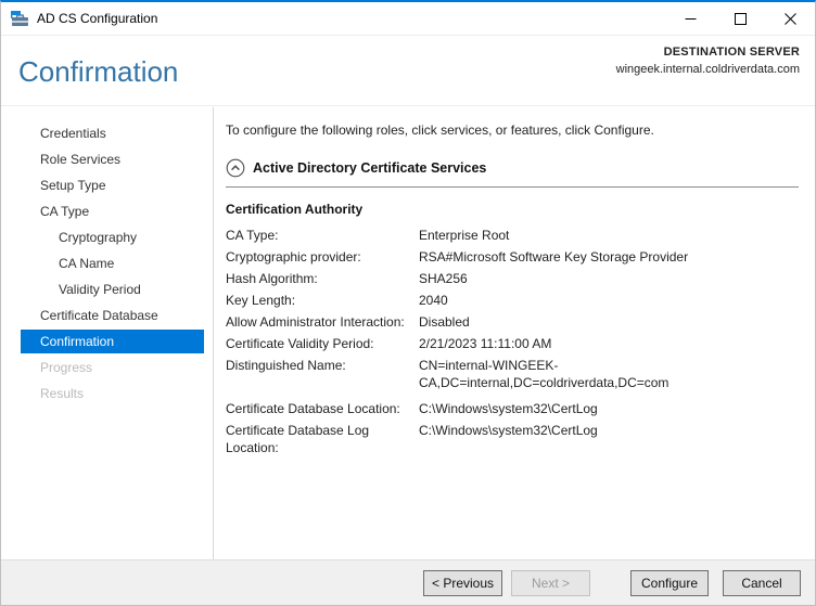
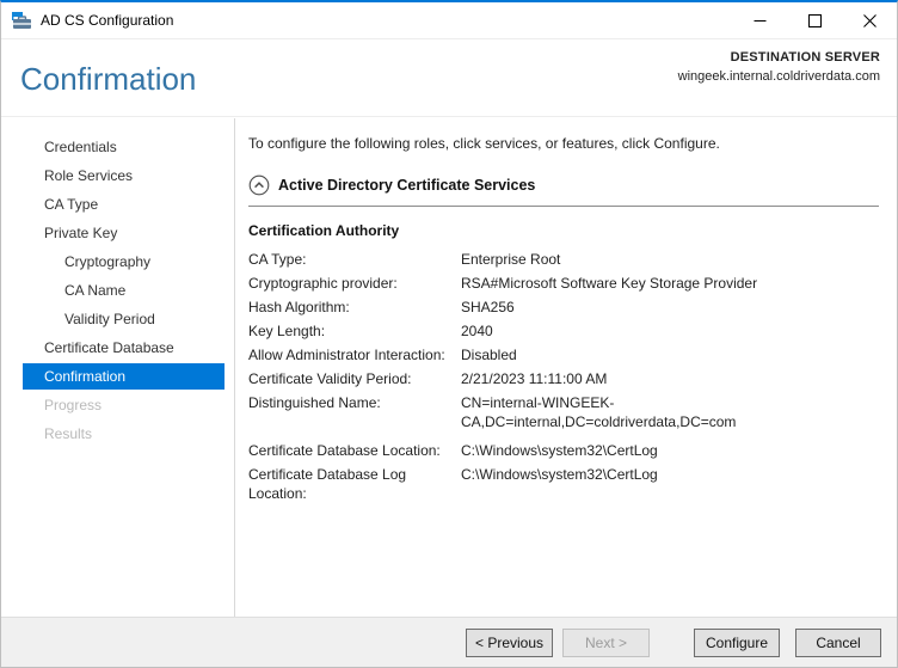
  AD CS Configuration
  Confirmation
  DESTINATION SERVER
  wingeek.internal.coldriverdata.com
  Credentials
  Role Services
- Setup Type
  CA Type
+ Private Key
  Cryptography
  CA Name
  Validity Period
  Certificate Database
  Confirmation
  Progress
  Results
  To configure the following roles, click services, or features, click Configure.
  Active Directory Certificate Services
  Certification Authority
  CA Type:
  Enterprise Root
  Cryptographic provider:
  RSA#Microsoft Software Key Storage Provider
  Hash Algorithm:
  SHA256
  Key Length:
  2040
  Allow Administrator Interaction:
  Disabled
  Certificate Validity Period:
  2/21/2023 11:11:00 AM
  Distinguished Name:
  CN=internal-WINGEEK-CA,DC=internal,DC=coldriverdata,DC=com
  Certificate Database Location:
  C:\Windows\system32\CertLog
  Certificate Database Log Location:
  C:\Windows\system32\CertLog
  < Previous
  Next >
  Configure
  Cancel
